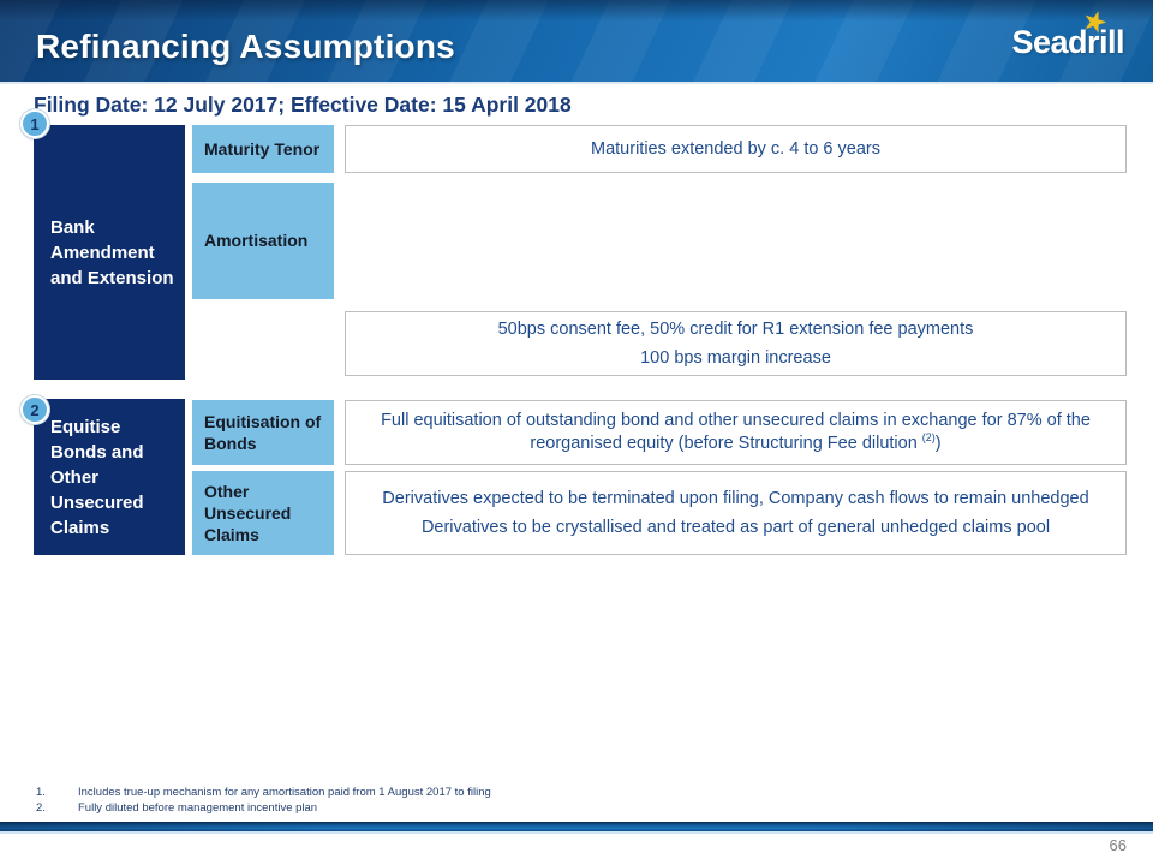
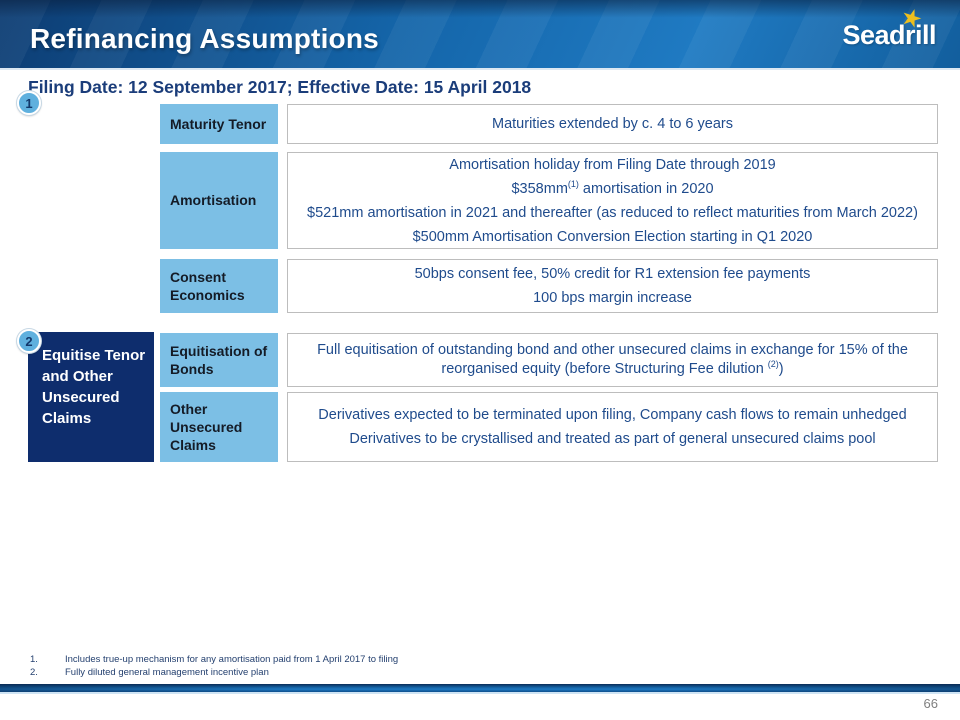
  Refinancing Assumptions
  Seadrill
- Filing Date: 12 July 2017; Effective Date: 15 April 2018
+ Filing Date: 12 September 2017; Effective Date: 15 April 2018
  1
- Bank Amendment and Extension
  Maturity Tenor
  Maturities extended by c. 4 to 6 years
  Amortisation
+ Amortisation holiday from Filing Date through 2019
+ $358mm(1) amortisation in 2020
+ $521mm amortisation in 2021 and thereafter (as reduced to reflect maturities from March 2022)
+ $500mm Amortisation Conversion Election starting in Q1 2020
+ Consent Economics
  50bps consent fee, 50% credit for R1 extension fee payments
  100 bps margin increase
  2
- Equitise Bonds and Other Unsecured Claims
+ Equitise Tenor and Other Unsecured Claims
  Equitisation of Bonds
- Full equitisation of outstanding bond and other unsecured claims in exchange for 87% of the reorganised equity (before Structuring Fee dilution (2))
+ Full equitisation of outstanding bond and other unsecured claims in exchange for 15% of the reorganised equity (before Structuring Fee dilution (2))
  Other Unsecured Claims
  Derivatives expected to be terminated upon filing, Company cash flows to remain unhedged
- Derivatives to be crystallised and treated as part of general unhedged claims pool
+ Derivatives to be crystallised and treated as part of general unsecured claims pool
  1.
- Includes true-up mechanism for any amortisation paid from 1 August 2017 to filing
+ Includes true-up mechanism for any amortisation paid from 1 April 2017 to filing
  2.
- Fully diluted before management incentive plan
+ Fully diluted general management incentive plan
  66
